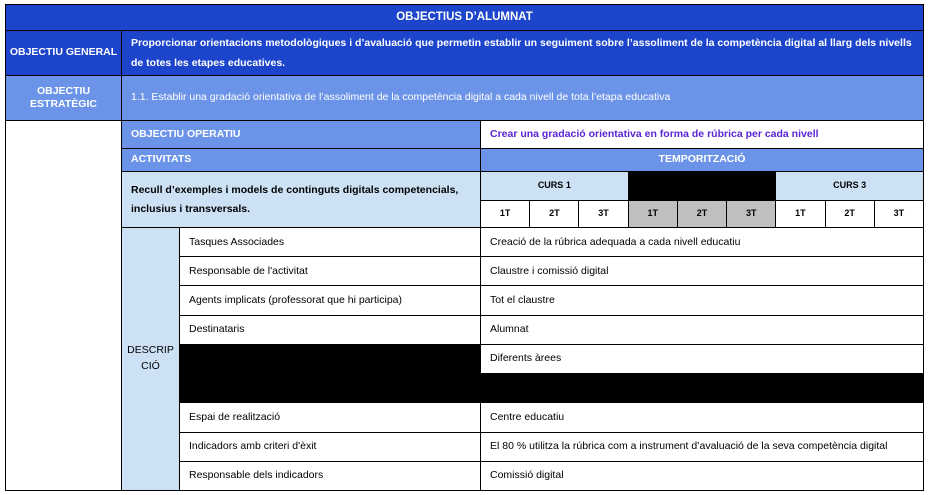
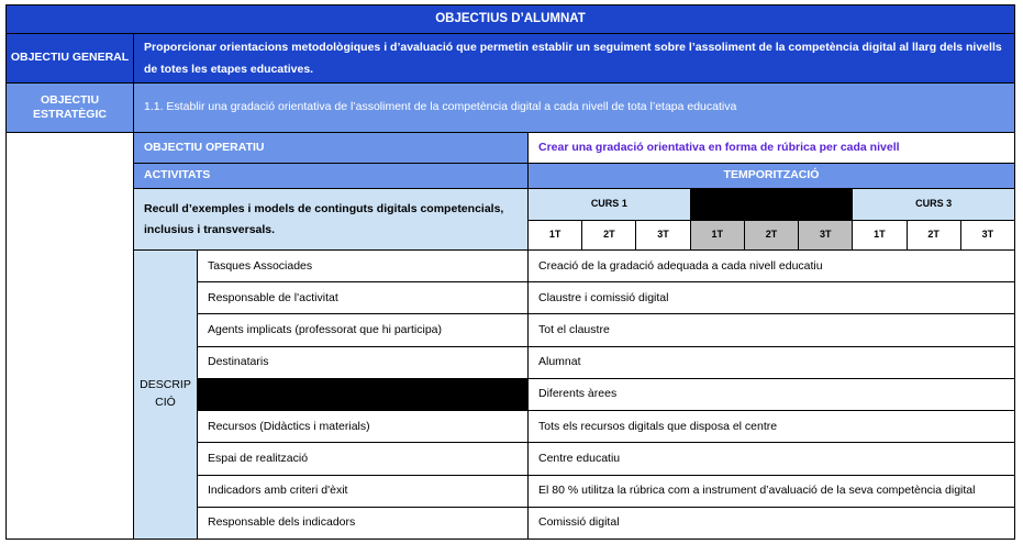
  OBJECTIUS D’ALUMNAT
  OBJECTIU GENERAL
  Proporcionar orientacions metodològiques i d’avaluació que permetin establir un seguiment sobre l’assoliment de la competència digital al llarg dels nivells de totes les etapes educatives.
  OBJECTIU ESTRATÈGIC
  1.1. Establir una gradació orientativa de l’assoliment de la competència digital a cada nivell de tota l’etapa educativa
  OBJECTIU OPERATIU
  Crear una gradació orientativa en forma de rúbrica per cada nivell
  ACTIVITATS
  TEMPORITZACIÓ
  Recull d’exemples i models de continguts digitals competencials, inclusius i transversals.
  CURS 1
  CURS 3
  1T
  2T
  3T
  1T
  2T
  3T
  1T
  2T
  3T
  DESCRIP CIÓ
  Tasques Associades
- Creació de la rúbrica adequada a cada nivell educatiu
+ Creació de la gradació adequada a cada nivell educatiu
  Responsable de l'activitat
  Claustre i comissió digital
  Agents implicats (professorat que hi participa)
  Tot el claustre
  Destinataris
  Alumnat
  Diferents àrees
+ Recursos (Didàctics i materials)
+ Tots els recursos digitals que disposa el centre
  Espai de realització
  Centre educatiu
  Indicadors amb criteri d'èxit
  El 80 % utilitza la rúbrica com a instrument d’avaluació de la seva competència digital
  Responsable dels indicadors
  Comissió digital
